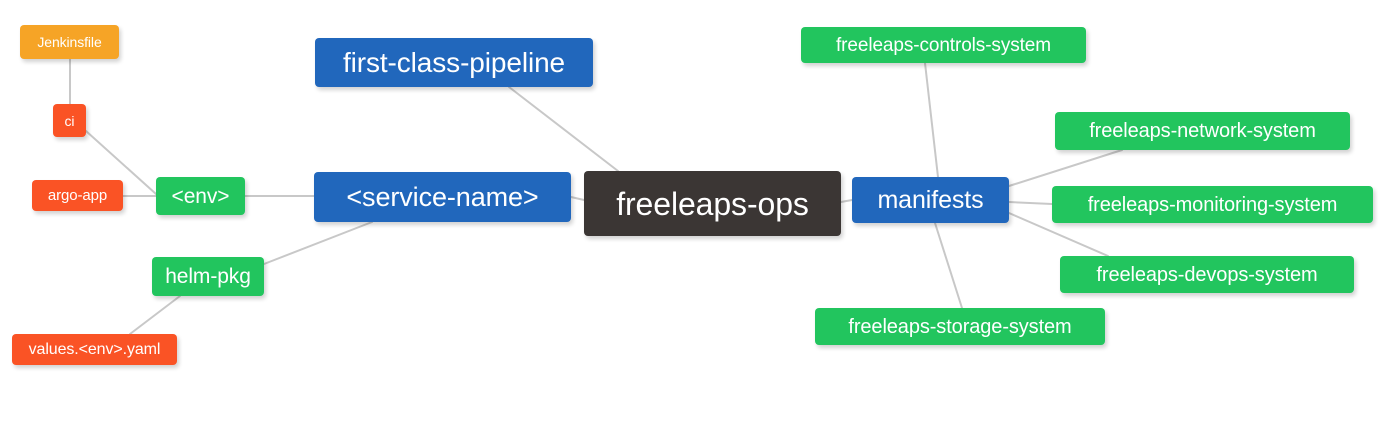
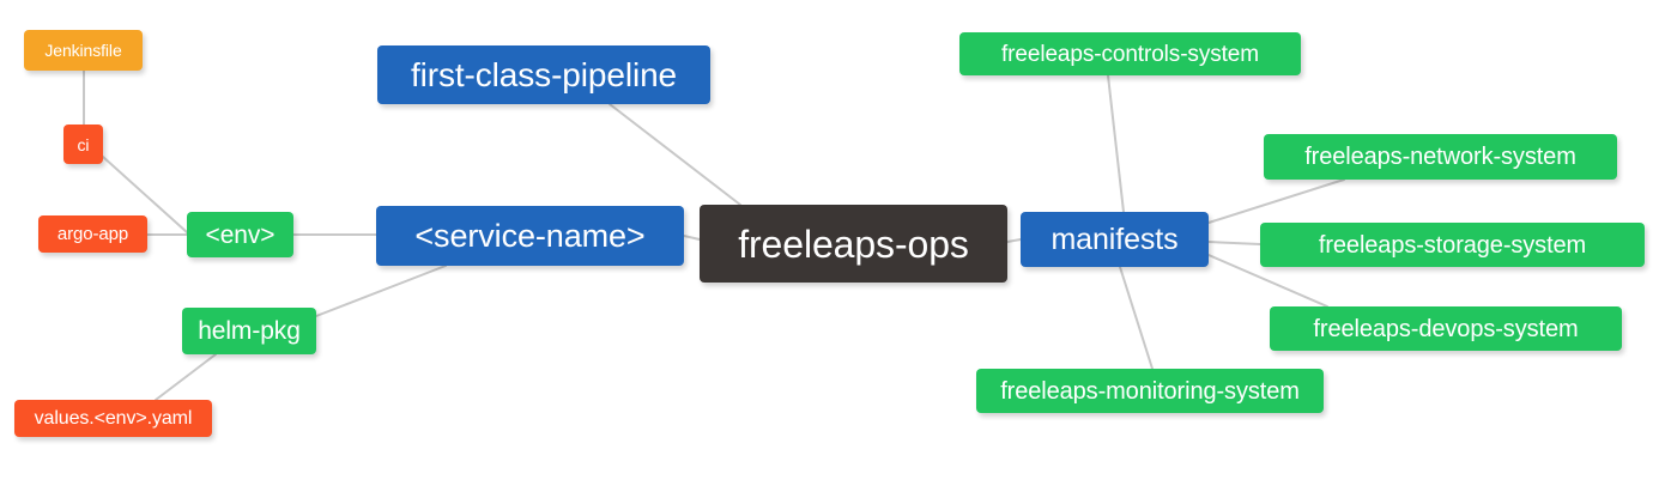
  Jenkinsfile
  ci
  argo-app
  <env>
  <service-name>
  first-class-pipeline
  helm-pkg
  values.<env>.yaml
  freeleaps-ops
  manifests
  freeleaps-controls-system
  freeleaps-network-system
- freeleaps-monitoring-system
+ freeleaps-storage-system
  freeleaps-devops-system
- freeleaps-storage-system
+ freeleaps-monitoring-system
